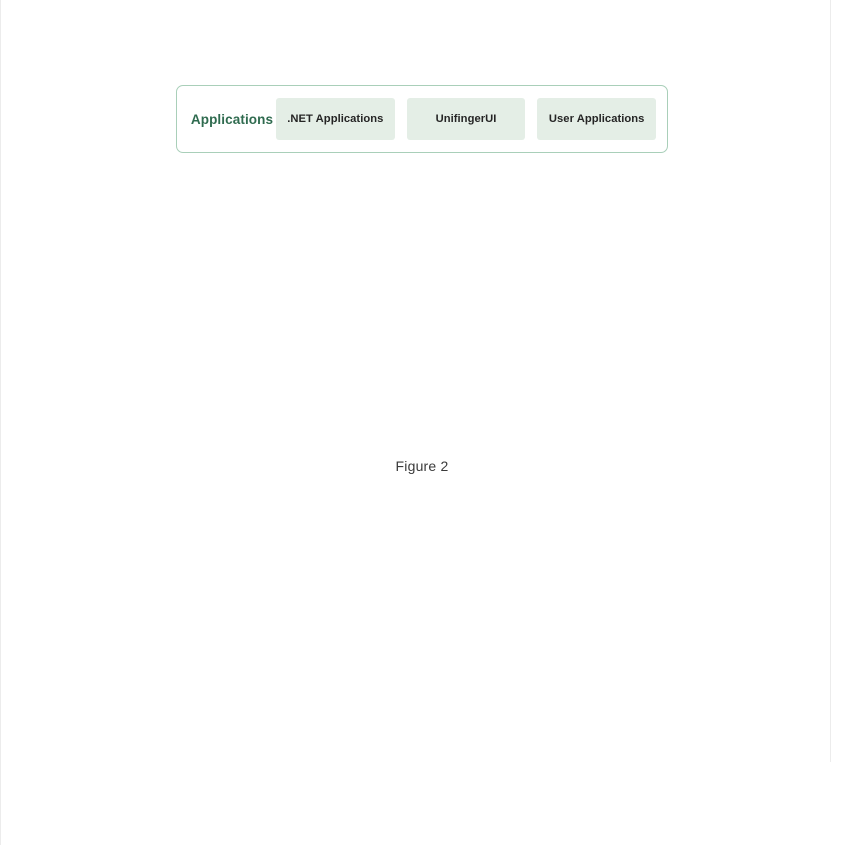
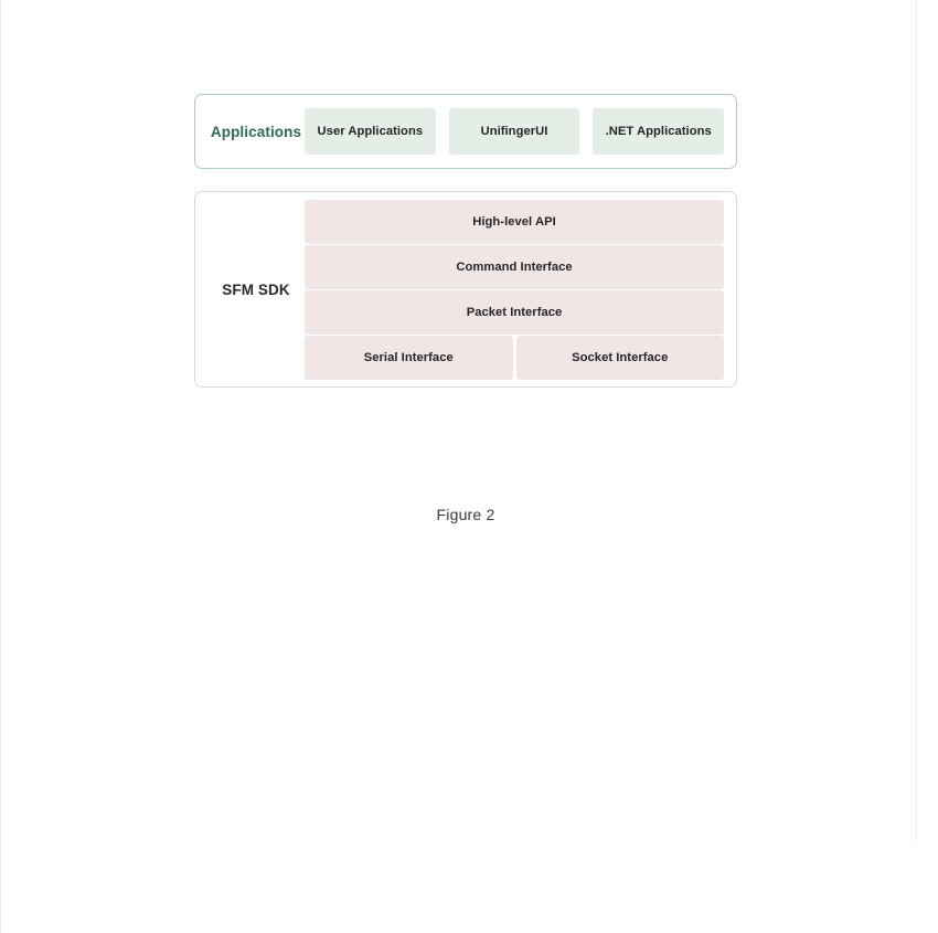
  Applications
- .NET Applications
+ User Applications
  UnifingerUI
- User Applications
+ .NET Applications
+ SFM SDK
+ High-level API
+ Command Interface
+ Packet Interface
+ Serial Interface
+ Socket Interface
  Figure 2
